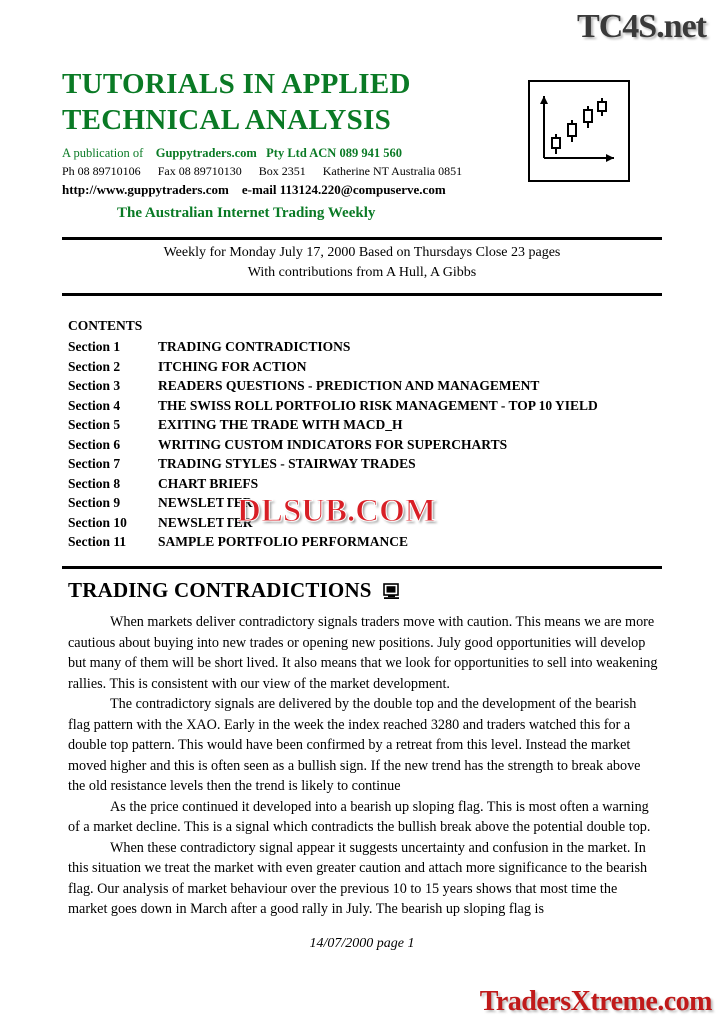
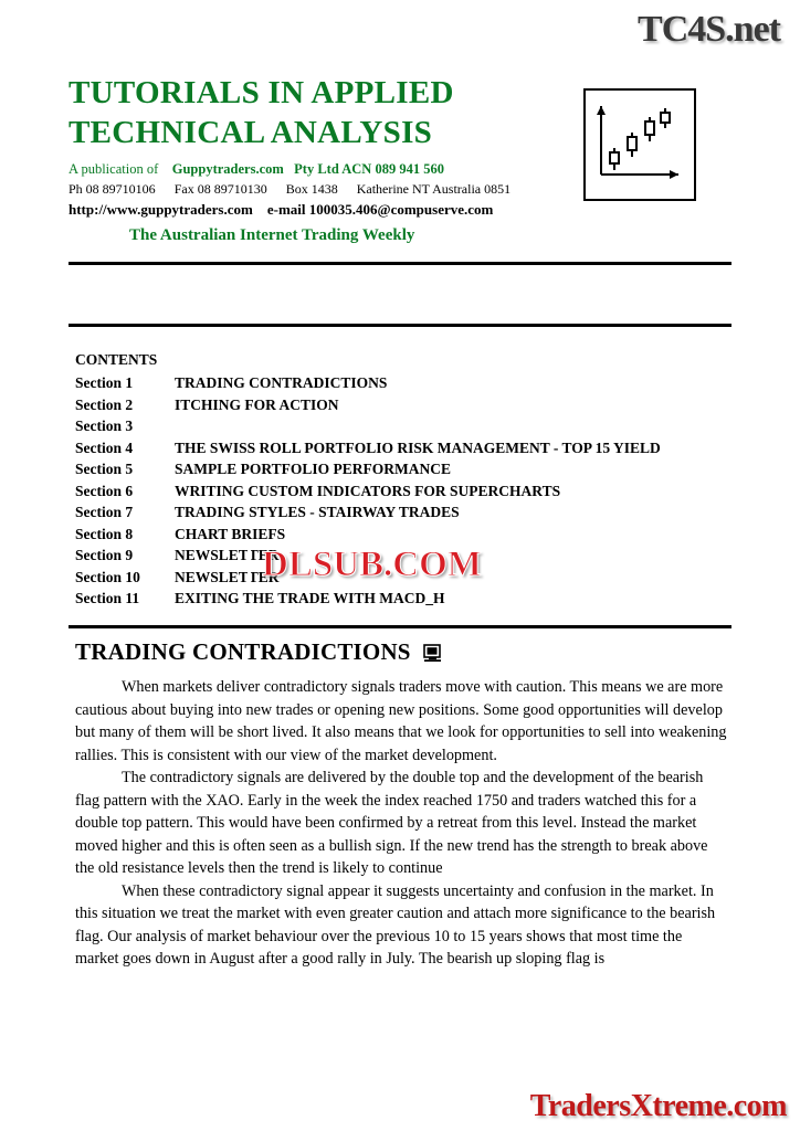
  TC4S.net
  TUTORIALS IN APPLIED
  TECHNICAL ANALYSIS
  A publication of Guppytraders.com Pty Ltd ACN 089 941 560
- Ph 08 89710106 Fax 08 89710130 Box 2351 Katherine NT Australia 0851
+ Ph 08 89710106 Fax 08 89710130 Box 1438 Katherine NT Australia 0851
- http://www.guppytraders.com e-mail 113124.220@compuserve.com
+ http://www.guppytraders.com e-mail 100035.406@compuserve.com
  The Australian Internet Trading Weekly
- Weekly for Monday July 17, 2000 Based on Thursdays Close 23 pages
- With contributions from A Hull, A Gibbs
  CONTENTS
  Section 1
  TRADING CONTRADICTIONS
  Section 2
  ITCHING FOR ACTION
  Section 3
- READERS QUESTIONS - PREDICTION AND MANAGEMENT
  Section 4
- THE SWISS ROLL PORTFOLIO RISK MANAGEMENT - TOP 10 YIELD
+ THE SWISS ROLL PORTFOLIO RISK MANAGEMENT - TOP 15 YIELD
  Section 5
- EXITING THE TRADE WITH MACD_H
+ SAMPLE PORTFOLIO PERFORMANCE
  Section 6
  WRITING CUSTOM INDICATORS FOR SUPERCHARTS
  Section 7
  TRADING STYLES - STAIRWAY TRADES
  Section 8
  CHART BRIEFS
  Section 9
  NEWSLETTER
  Section 10
  NEWSLETTER
  Section 11
- SAMPLE PORTFOLIO PERFORMANCE
+ EXITING THE TRADE WITH MACD_H
  DLSUB.COM
  TRADING CONTRADICTIONS
- When markets deliver contradictory signals traders move with caution. This means we are more cautious about buying into new trades or opening new positions. July good opportunities will develop but many of them will be short lived. It also means that we look for opportunities to sell into weakening rallies. This is consistent with our view of the market development.
+ When markets deliver contradictory signals traders move with caution. This means we are more cautious about buying into new trades or opening new positions. Some good opportunities will develop but many of them will be short lived. It also means that we look for opportunities to sell into weakening rallies. This is consistent with our view of the market development.
- The contradictory signals are delivered by the double top and the development of the bearish flag pattern with the XAO. Early in the week the index reached 3280 and traders watched this for a double top pattern. This would have been confirmed by a retreat from this level. Instead the market moved higher and this is often seen as a bullish sign. If the new trend has the strength to break above the old resistance levels then the trend is likely to continue
+ The contradictory signals are delivered by the double top and the development of the bearish flag pattern with the XAO. Early in the week the index reached 1750 and traders watched this for a double top pattern. This would have been confirmed by a retreat from this level. Instead the market moved higher and this is often seen as a bullish sign. If the new trend has the strength to break above the old resistance levels then the trend is likely to continue
- As the price continued it developed into a bearish up sloping flag. This is most often a warning of a market decline. This is a signal which contradicts the bullish break above the potential double top.
- When these contradictory signal appear it suggests uncertainty and confusion in the market. In this situation we treat the market with even greater caution and attach more significance to the bearish flag. Our analysis of market behaviour over the previous 10 to 15 years shows that most time the market goes down in March after a good rally in July. The bearish up sloping flag is
+ When these contradictory signal appear it suggests uncertainty and confusion in the market. In this situation we treat the market with even greater caution and attach more significance to the bearish flag. Our analysis of market behaviour over the previous 10 to 15 years shows that most time the market goes down in August after a good rally in July. The bearish up sloping flag is
- 14/07/2000 page 1
  TradersXtreme.com
